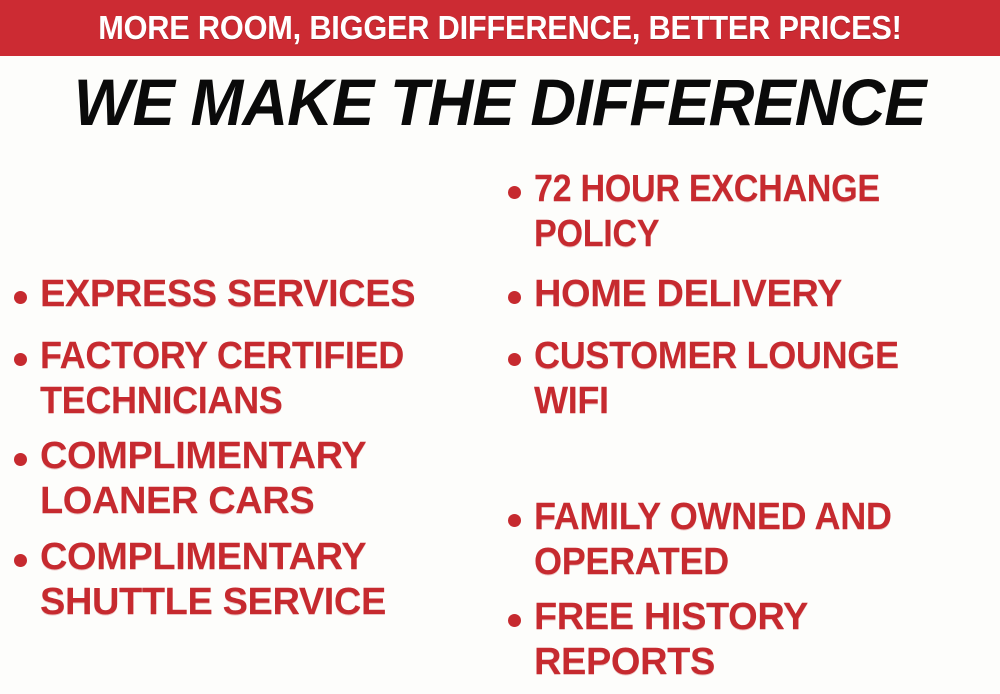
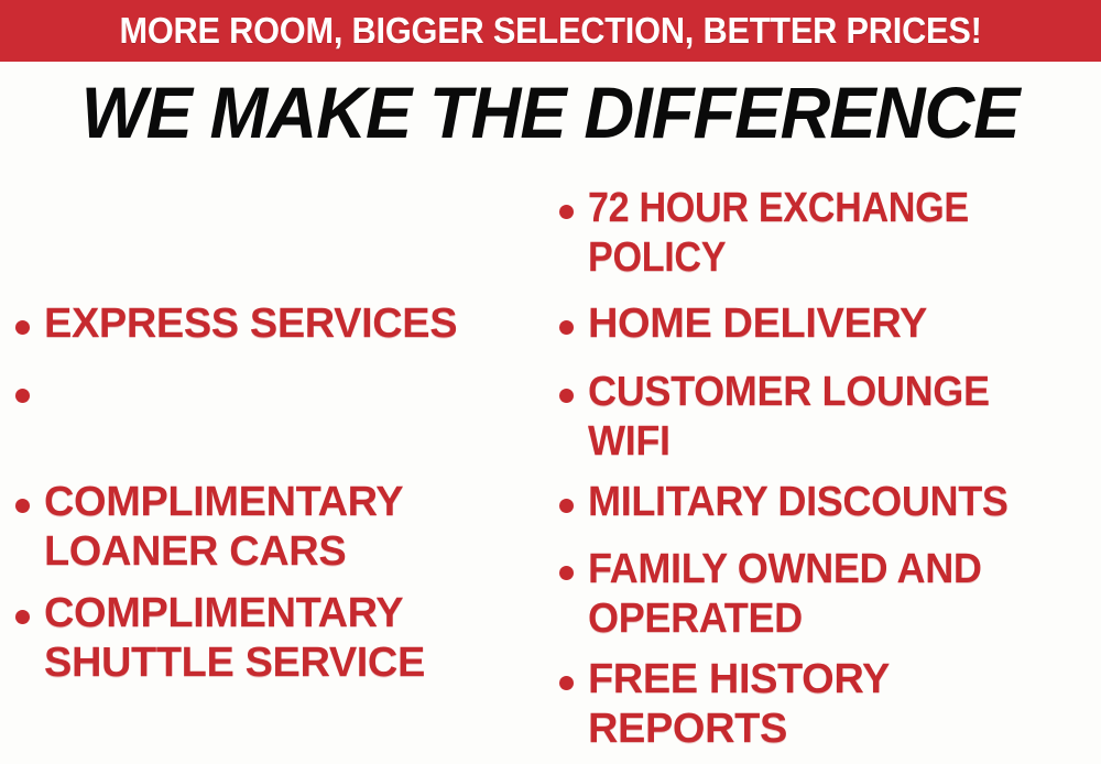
- MORE ROOM, BIGGER DIFFERENCE, BETTER PRICES!
+ MORE ROOM, BIGGER SELECTION, BETTER PRICES!
  WE MAKE THE DIFFERENCE
  EXPRESS SERVICES
- FACTORY CERTIFIED
- TECHNICIANS
  COMPLIMENTARY
  LOANER CARS
  COMPLIMENTARY
  SHUTTLE SERVICE
  72 HOUR EXCHANGE
  POLICY
  HOME DELIVERY
  CUSTOMER LOUNGE
  WIFI
+ MILITARY DISCOUNTS
  FAMILY OWNED AND
  OPERATED
  FREE HISTORY
  REPORTS
